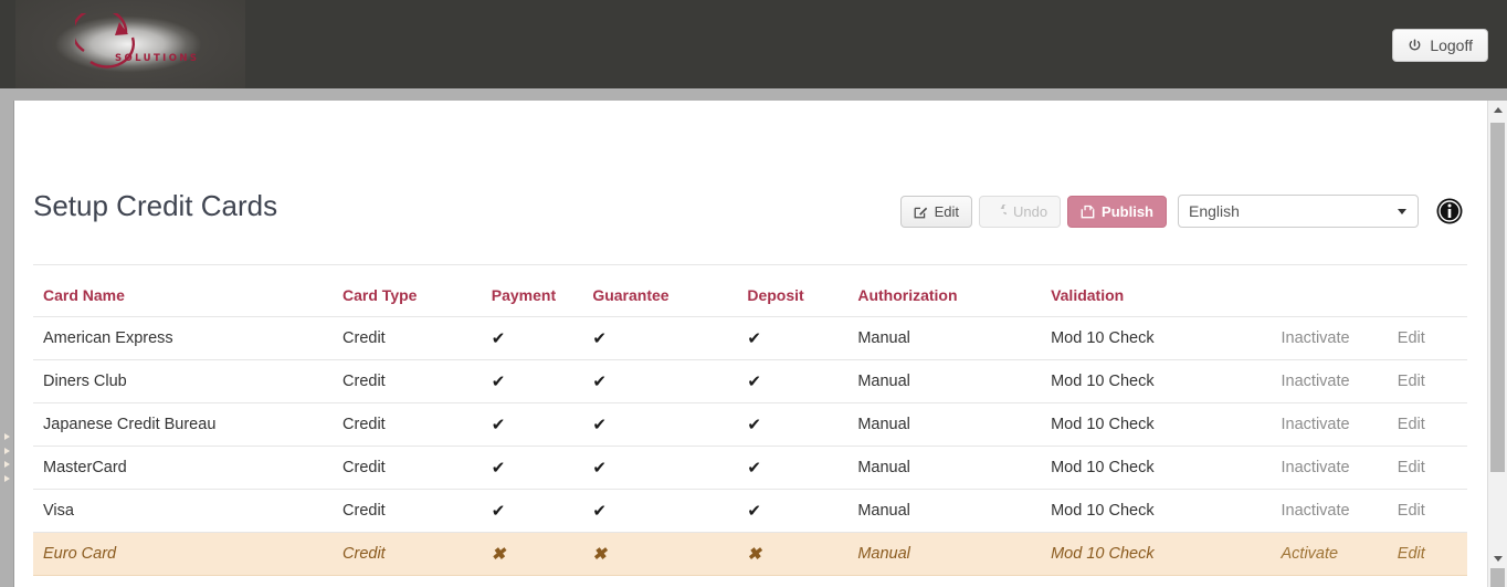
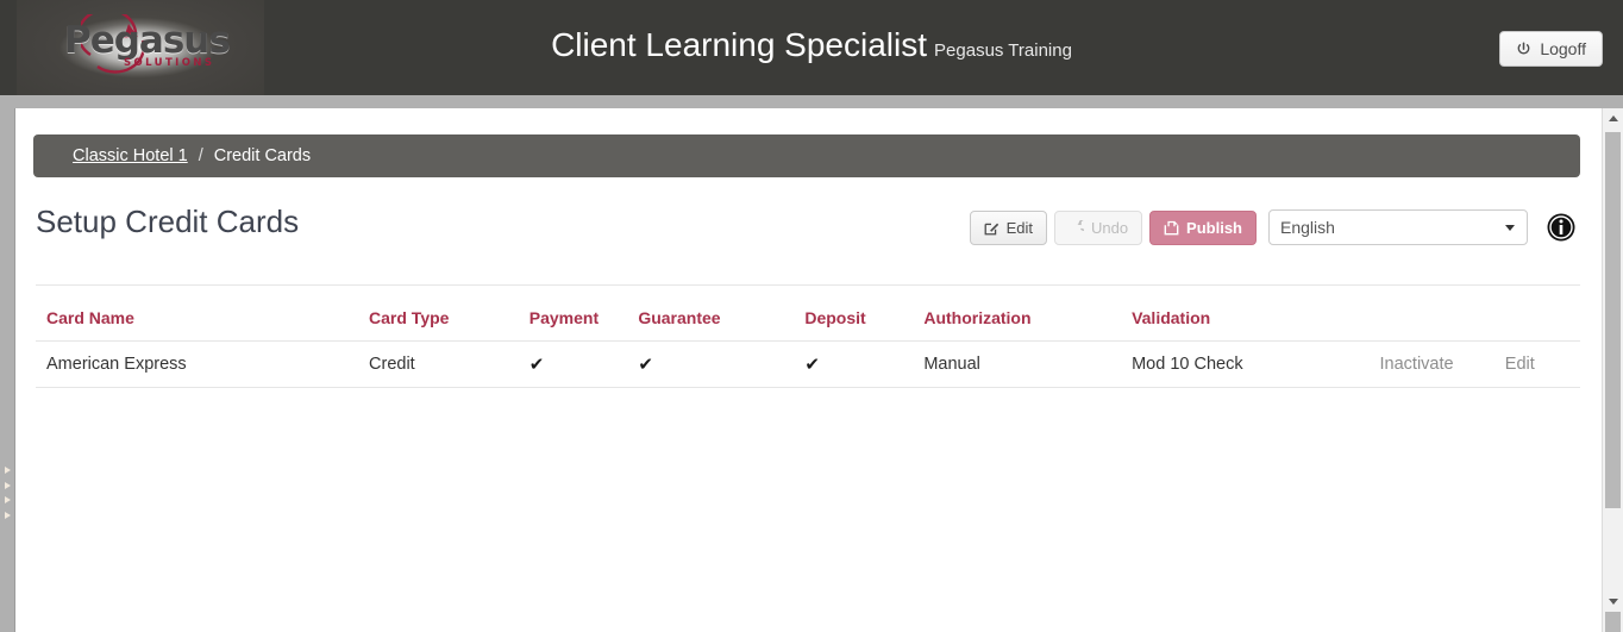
+ Pegasus
  SOLUTIONS
+ Client Learning Specialist Pegasus Training
  Logoff
+ Classic Hotel 1
+ /
+ Credit Cards
  Setup Credit Cards
  Edit
  Undo
  Publish
  English
  Card Name	Card Type	Payment	Guarantee	Deposit	Authorization	Validation
  American Express	Credit	✔	✔	✔	Manual	Mod 10 Check	Inactivate	Edit
- Diners Club	Credit	✔	✔	✔	Manual	Mod 10 Check	Inactivate	Edit
- Japanese Credit Bureau	Credit	✔	✔	✔	Manual	Mod 10 Check	Inactivate	Edit
- MasterCard	Credit	✔	✔	✔	Manual	Mod 10 Check	Inactivate	Edit
- Visa	Credit	✔	✔	✔	Manual	Mod 10 Check	Inactivate	Edit
- Euro Card	Credit	✖	✖	✖	Manual	Mod 10 Check	Activate	Edit
